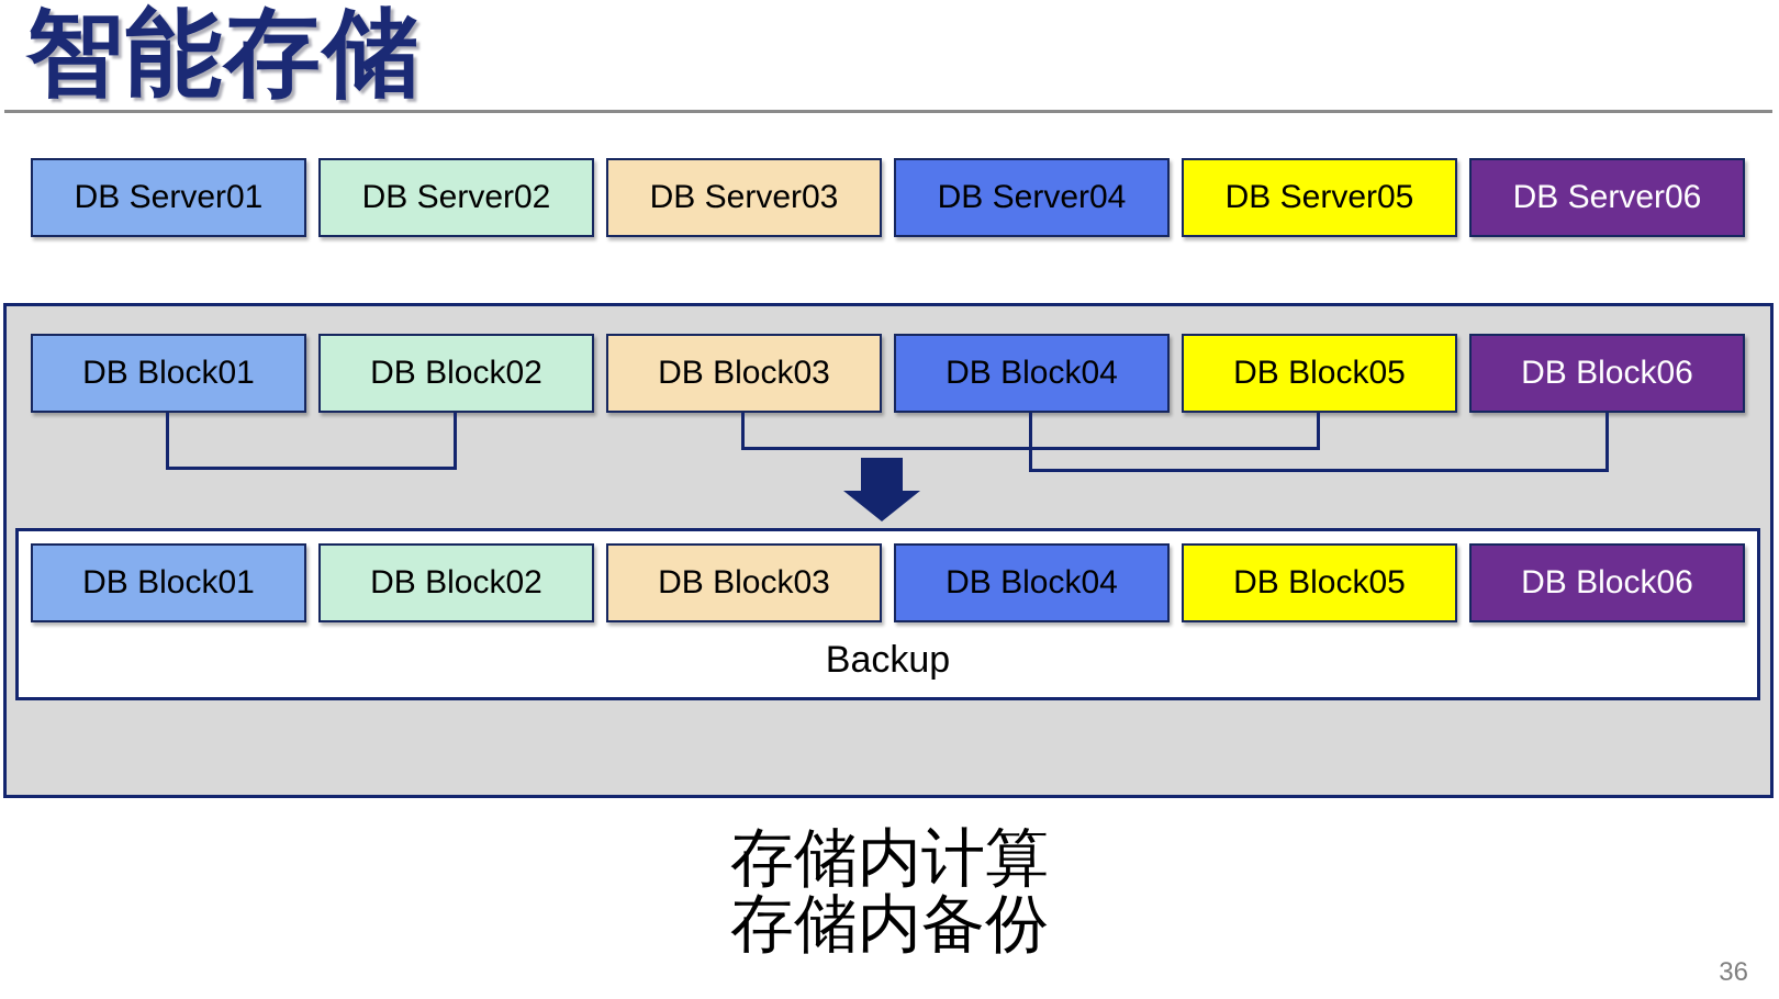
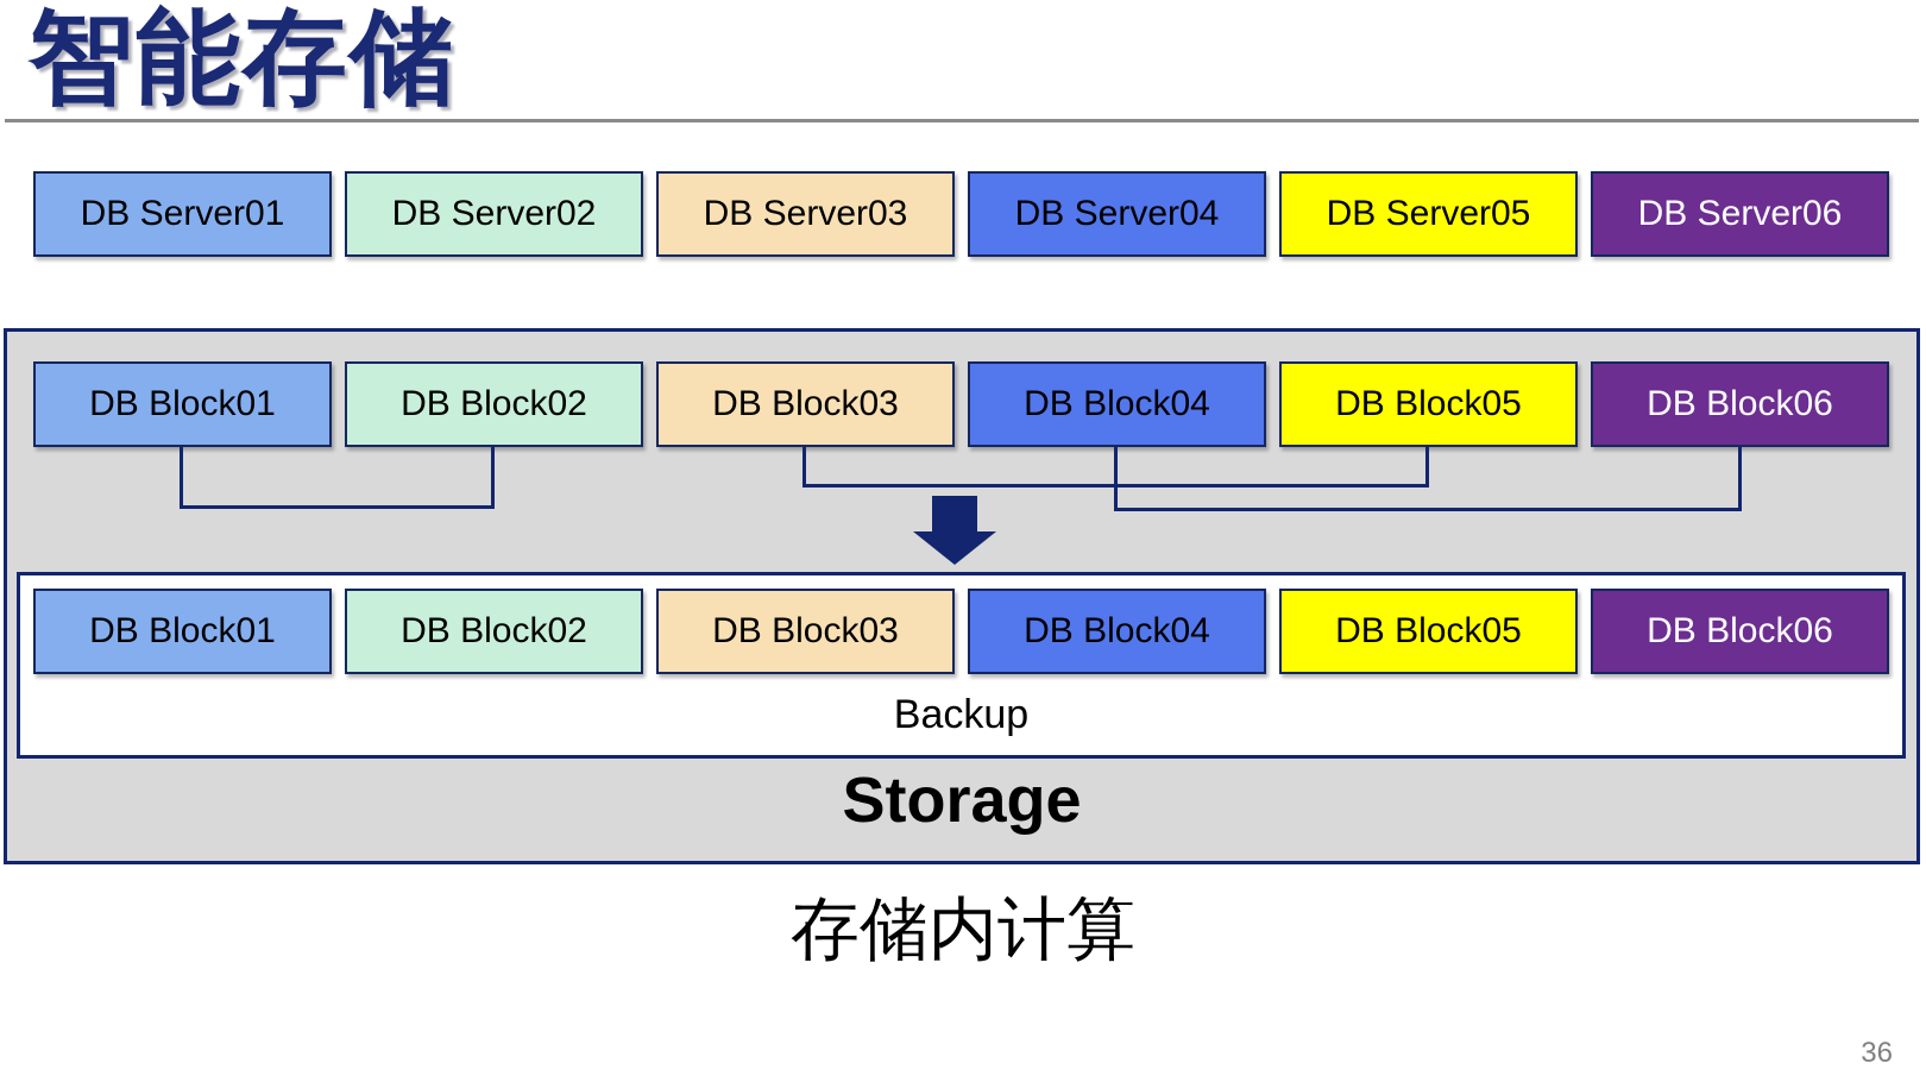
  智能存储
  DB Server01
  DB Server02
  DB Server03
  DB Server04
  DB Server05
  DB Server06
  DB Block01
  DB Block02
  DB Block03
  DB Block04
  DB Block05
  DB Block06
  DB Block01
  DB Block02
  DB Block03
  DB Block04
  DB Block05
  DB Block06
  Backup
+ Storage
  存储内计算
- 存储内备份
  36
